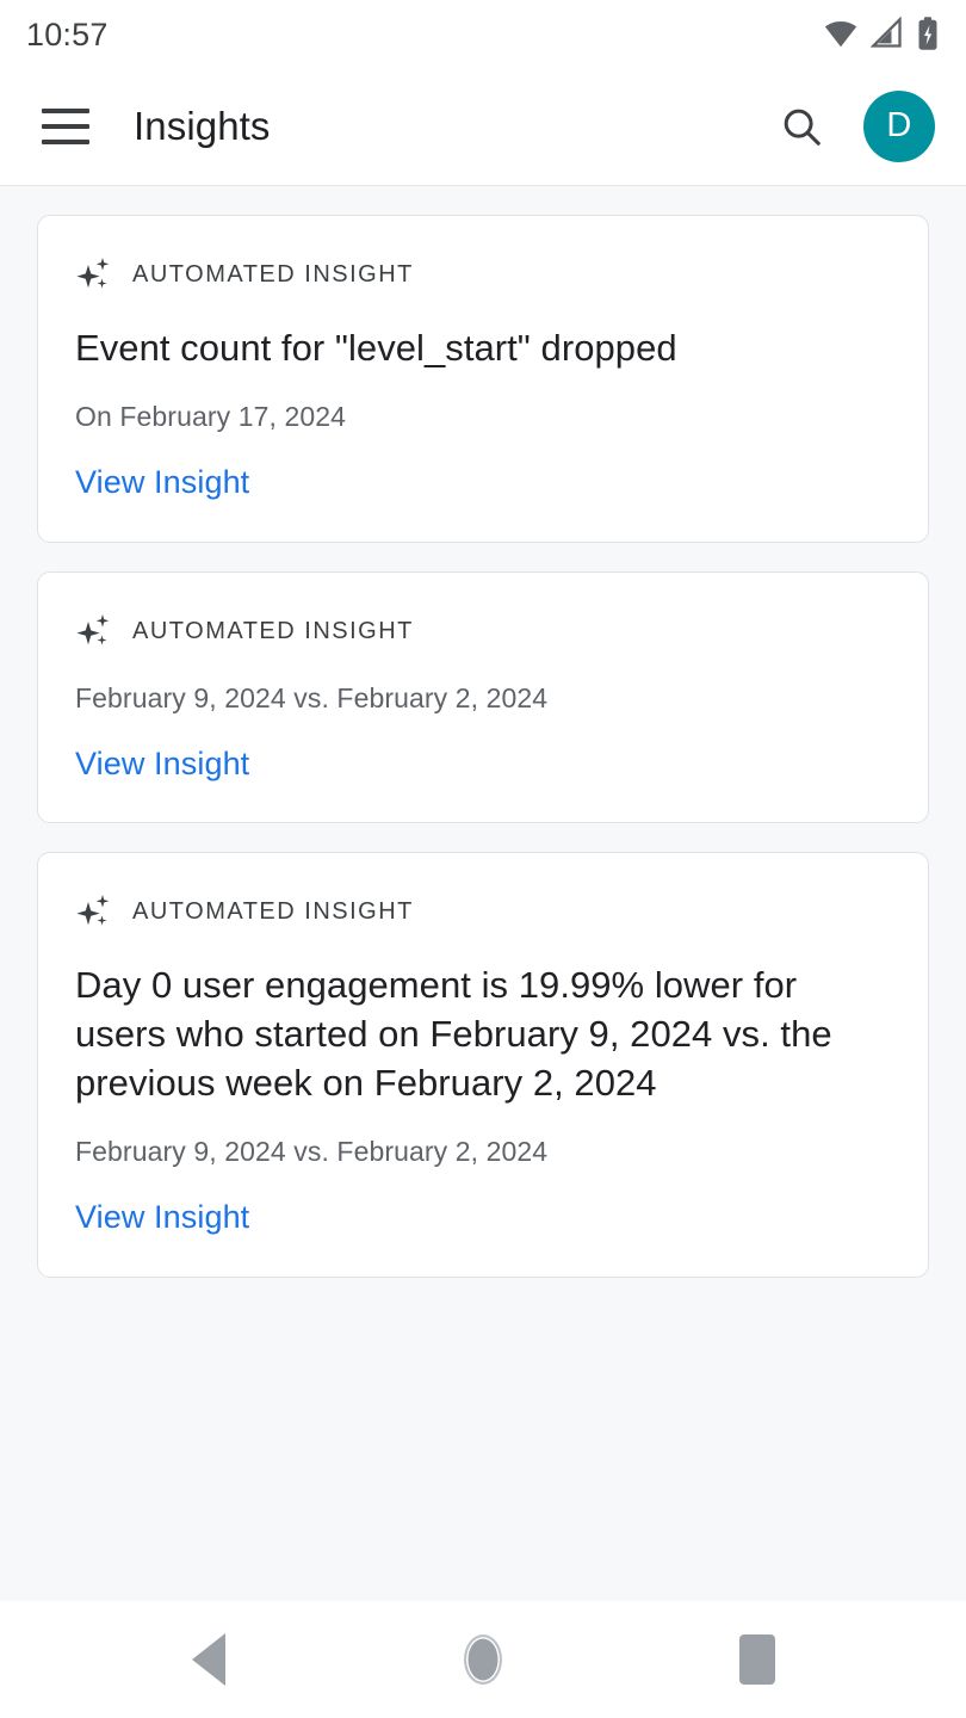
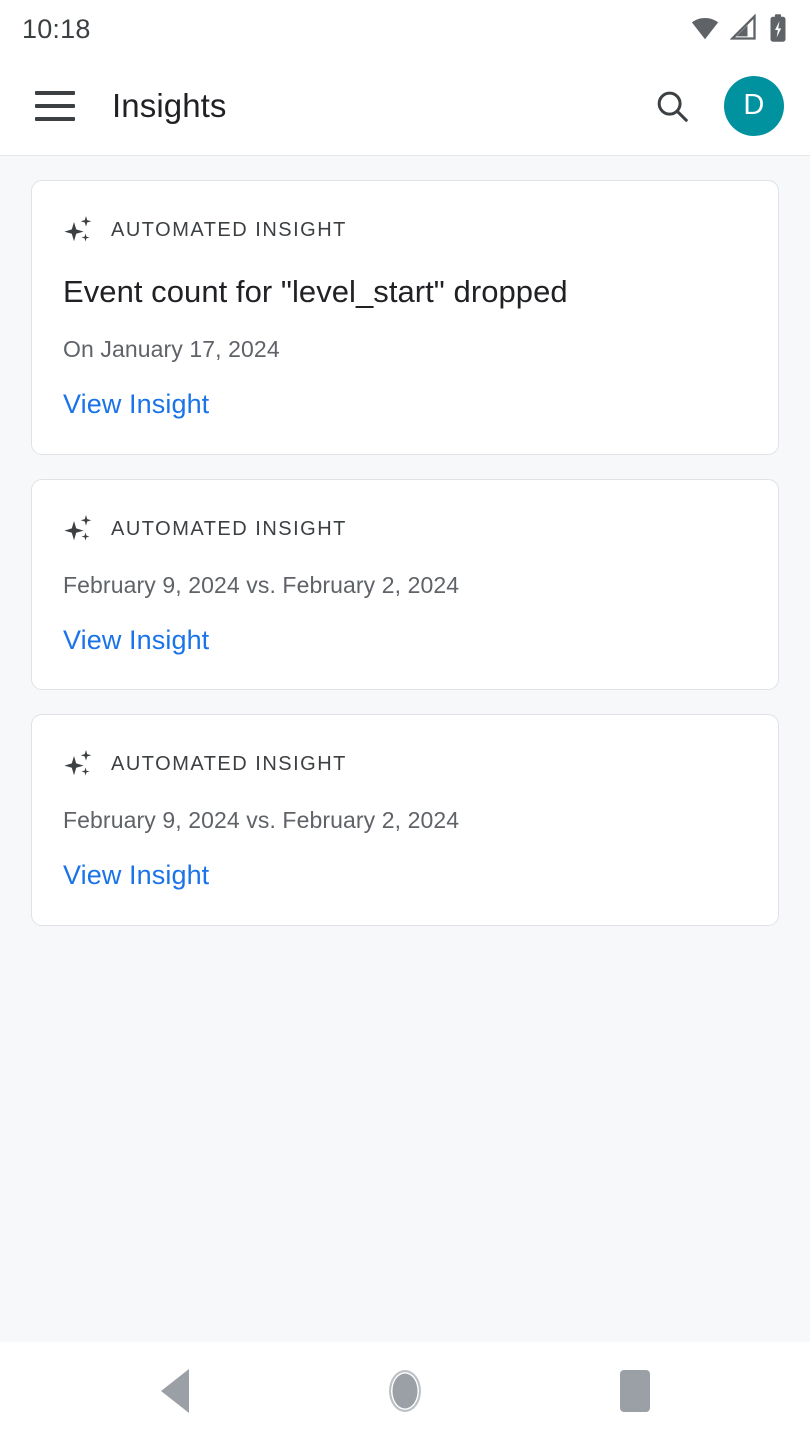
- 10:57
+ 10:18
  Insights
  D
  AUTOMATED INSIGHT
  Event count for "level_start" dropped
- On February 17, 2024
+ On January 17, 2024
  View Insight
  AUTOMATED INSIGHT
  February 9, 2024 vs. February 2, 2024
  View Insight
  AUTOMATED INSIGHT
- Day 0 user engagement is 19.99% lower for users who started on February 9, 2024 vs. the previous week on February 2, 2024
  February 9, 2024 vs. February 2, 2024
  View Insight
